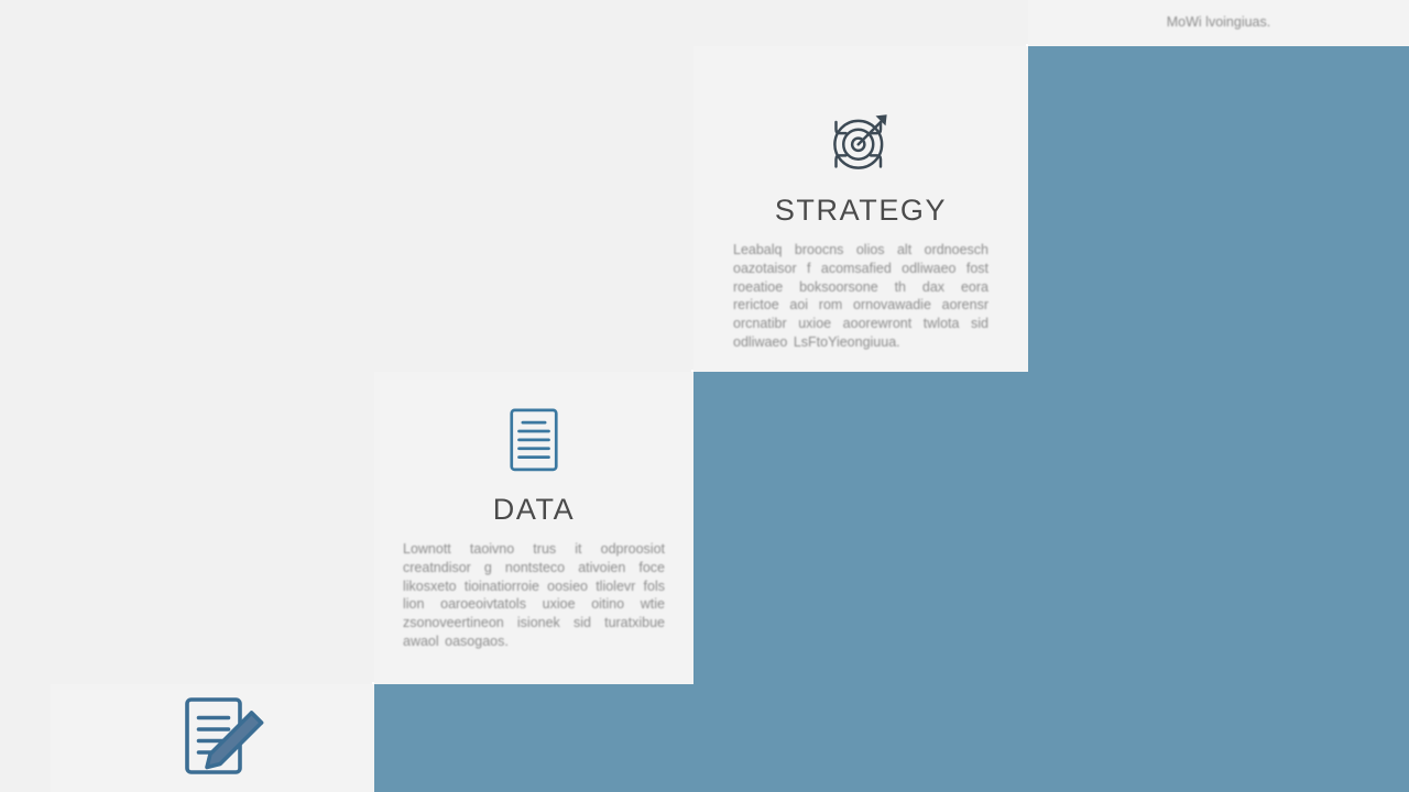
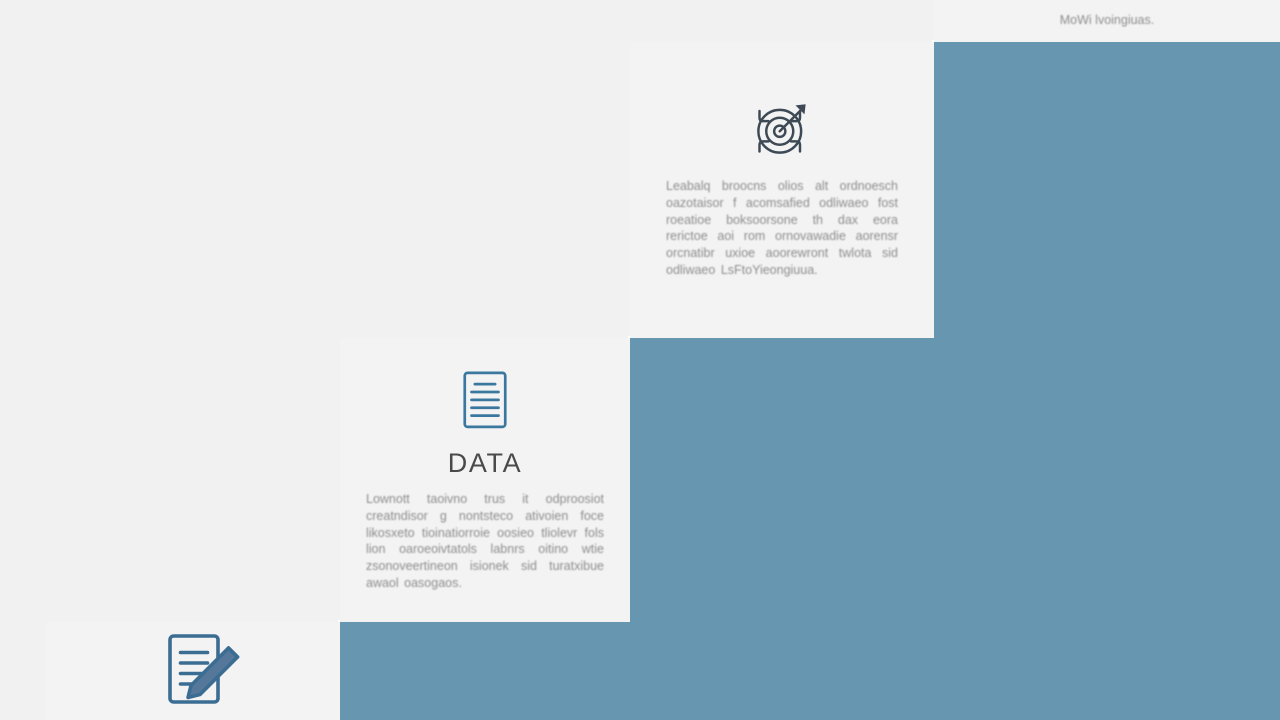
  MoWi lvoingiuas.
- STRATEGY
  Leabalq broocns olios alt ordnoesch oazotaisor f acomsafied odliwaeo fost roeatioe boksoorsone th dax eora rerictoe aoi rom ornovawadie aorensr orcnatibr uxioe aoorewront twlota sid odliwaeo LsFtoYieongiuua.
  DATA
- Lownott taoivno trus it odproosiot creatndisor g nontsteco ativoien foce likosxeto tioinatiorroie oosieo tliolevr fols lion oaroeoivtatols uxioe oitino wtie zsonoveertineon isionek sid turatxibue awaol oasogaos.
+ Lownott taoivno trus it odproosiot creatndisor g nontsteco ativoien foce likosxeto tioinatiorroie oosieo tliolevr fols lion oaroeoivtatols labnrs oitino wtie zsonoveertineon isionek sid turatxibue awaol oasogaos.
